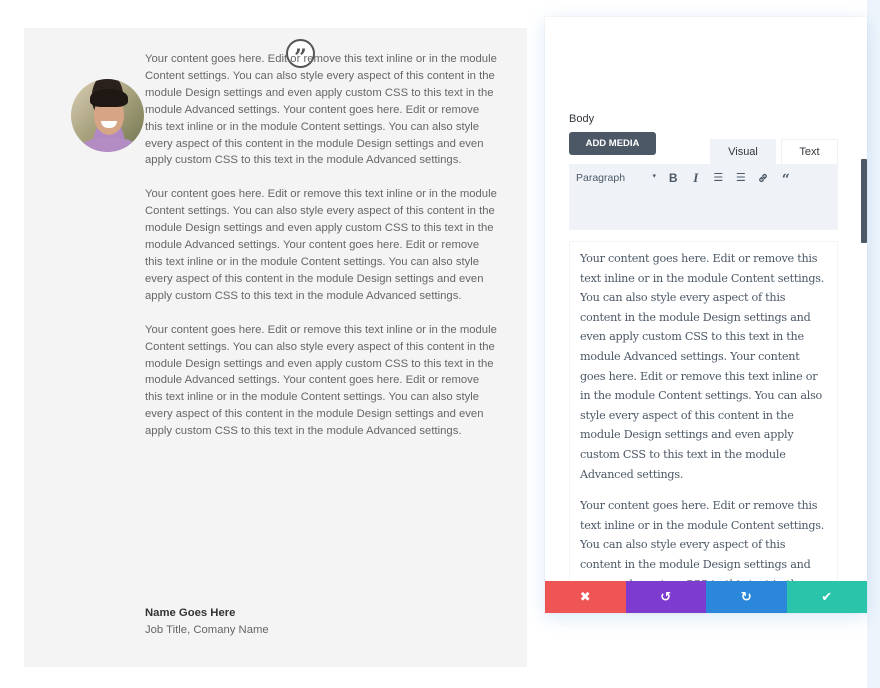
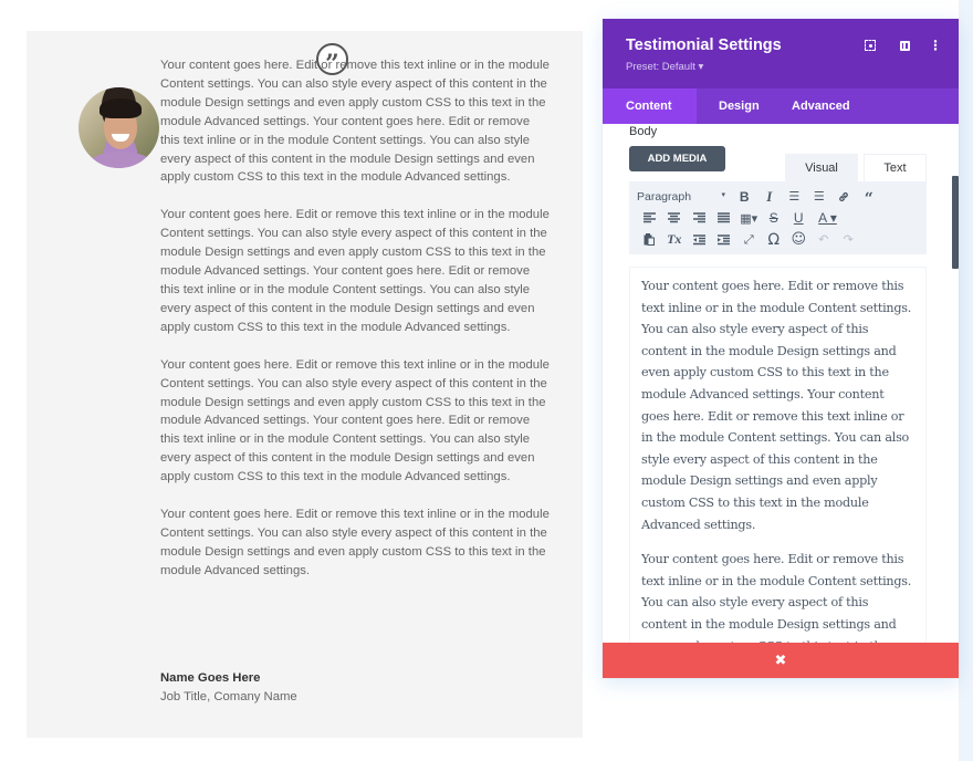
  ”
  Your content goes here. Edit or remove this text inline or in the module Content settings. You can also style every aspect of this content in the module Design settings and even apply custom CSS to this text in the module Advanced settings. Your content goes here. Edit or remove this text inline or in the module Content settings. You can also style every aspect of this content in the module Design settings and even apply custom CSS to this text in the module Advanced settings.
  Your content goes here. Edit or remove this text inline or in the module Content settings. You can also style every aspect of this content in the module Design settings and even apply custom CSS to this text in the module Advanced settings. Your content goes here. Edit or remove this text inline or in the module Content settings. You can also style every aspect of this content in the module Design settings and even apply custom CSS to this text in the module Advanced settings.
  Your content goes here. Edit or remove this text inline or in the module Content settings. You can also style every aspect of this content in the module Design settings and even apply custom CSS to this text in the module Advanced settings. Your content goes here. Edit or remove this text inline or in the module Content settings. You can also style every aspect of this content in the module Design settings and even apply custom CSS to this text in the module Advanced settings.
+ Your content goes here. Edit or remove this text inline or in the module Content settings. You can also style every aspect of this content in the module Design settings and even apply custom CSS to this text in the module Advanced settings.
  Name Goes Here
  Job Title, Comany Name
+ Testimonial Settings
+ Preset: Default ▾
+ ⋮
+ Content
+ Design
+ Advanced
  Body
  ADD MEDIA
  Visual
  Text
  Paragraph
  B
  I
  ☰
  ☰
  “
+ ▦▾
+ S
+ U
+ A ▾
+ Tx
+ ⤢
+ Ω
+ ☺
+ ↶
+ ↷
  Your content goes here. Edit or remove this text inline or in the module Content settings. You can also style every aspect of this content in the module Design settings and even apply custom CSS to this text in the module Advanced settings. Your content goes here. Edit or remove this text inline or in the module Content settings. You can also style every aspect of this content in the module Design settings and even apply custom CSS to this text in the module Advanced settings.
  Your content goes here. Edit or remove this text inline or in the module Content settings. You can also style every aspect of this content in the module Design settings and
  ✖
- ↺
- ↻
- ✔
